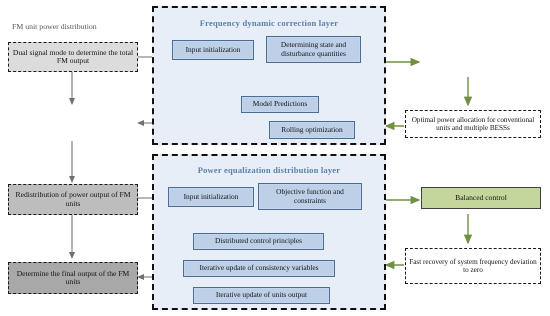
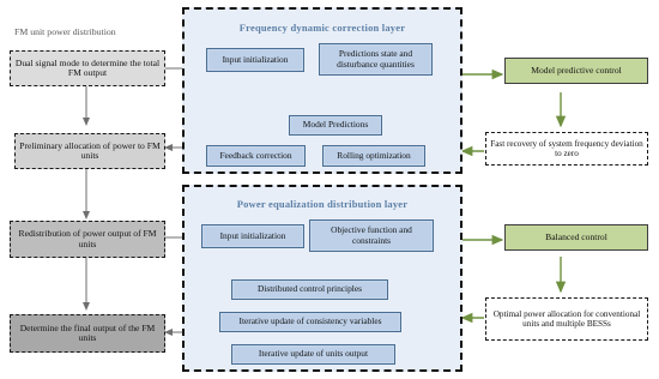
  FM unit power distribution
  Dual signal mode to determine the total FM output
+ Preliminary allocation of power to FM units
  Redistribution of power output of FM units
  Determine the final output of the FM units
  Frequency dynamic correction layer
  Input initialization
- Determining state and disturbance quantities
+ Predictions state and disturbance quantities
  Model Predictions
  Rolling optimization
+ Feedback correction
  Power equalization distribution layer
  Input initialization
  Objective function and constraints
  Distributed control principles
  Iterative update of consistency variables
  Iterative update of units output
+ Model predictive control
- Optimal power allocation for conventional units and multiple BESSs
+ Fast recovery of system frequency deviation to zero
  Balanced control
- Fast recovery of system frequency deviation to zero
+ Optimal power allocation for conventional units and multiple BESSs
